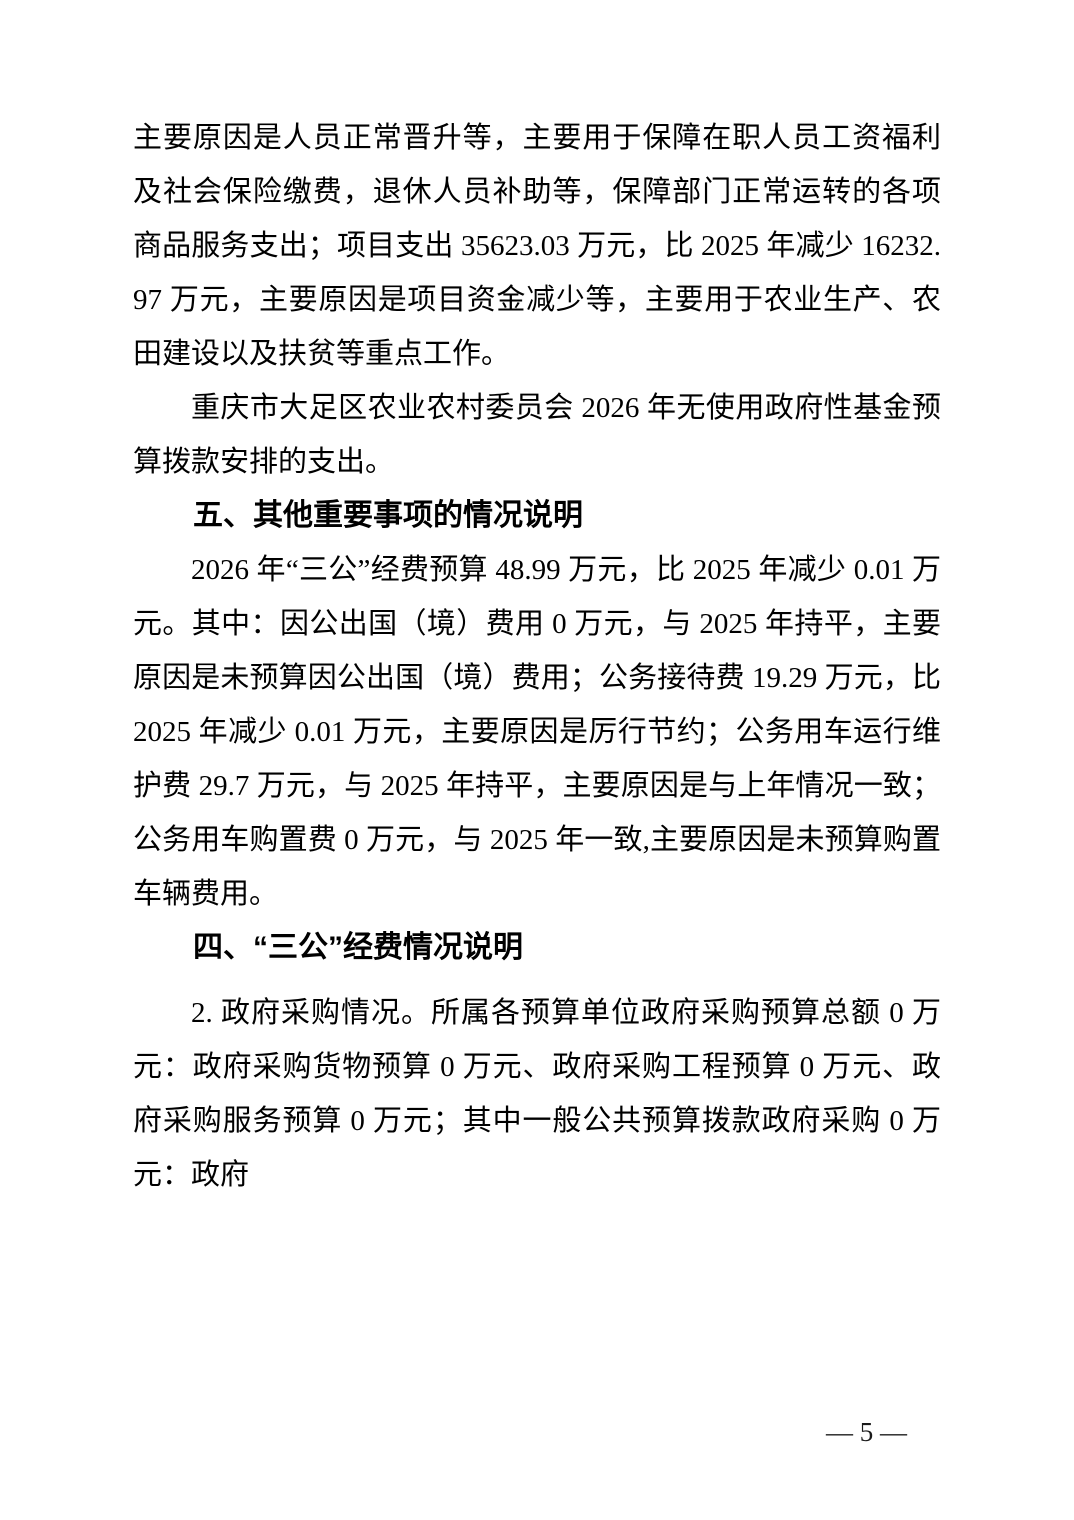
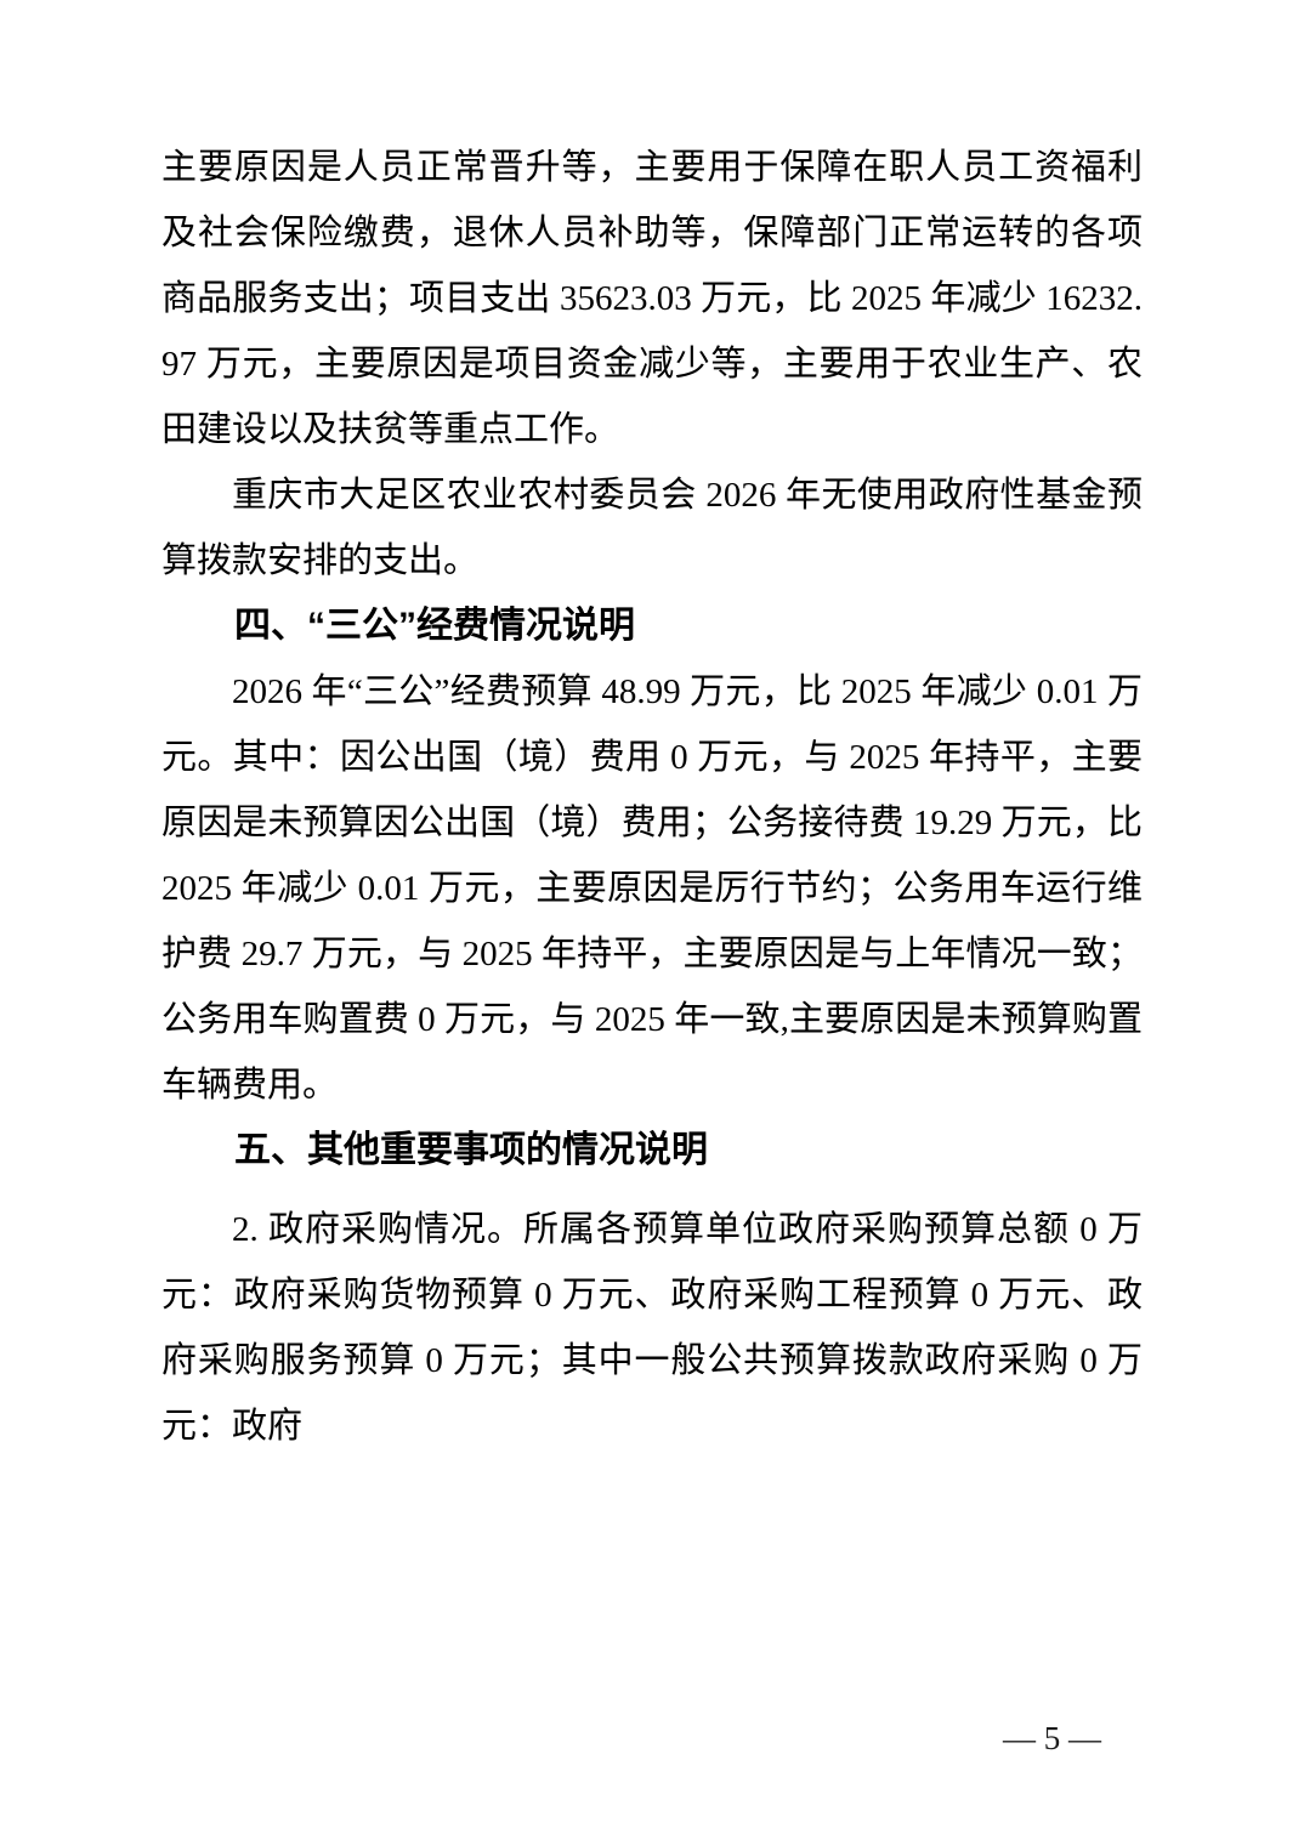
  主要原因是人员正常晋升等，主要用于保障在职人员工资福利及社会保险缴费，退休人员补助等，保障部门正常运转的各项商品服务支出；项目支出 35623.03 万元，比 2025 年减少 16232.97 万元，主要原因是项目资金减少等，主要用于农业生产、农田建设以及扶贫等重点工作。
  重庆市大足区农业农村委员会 2026 年无使用政府性基金预算拨款安排的支出。
- 五、其他重要事项的情况说明
+ 四、“三公”经费情况说明
  2026 年“三公”经费预算 48.99 万元，比 2025 年减少 0.01 万元。其中：因公出国（境）费用 0 万元，与 2025 年持平，主要原因是未预算因公出国（境）费用；公务接待费 19.29 万元，比 2025 年减少 0.01 万元，主要原因是厉行节约；公务用车运行维护费 29.7 万元，与 2025 年持平，主要原因是与上年情况一致；公务用车购置费 0 万元，与 2025 年一致,主要原因是未预算购置车辆费用。
- 四、“三公”经费情况说明
+ 五、其他重要事项的情况说明
  2. 政府采购情况。所属各预算单位政府采购预算总额 0 万元：政府采购货物预算 0 万元、政府采购工程预算 0 万元、政府采购服务预算 0 万元；其中一般公共预算拨款政府采购 0 万元：政府
  — 5 —
